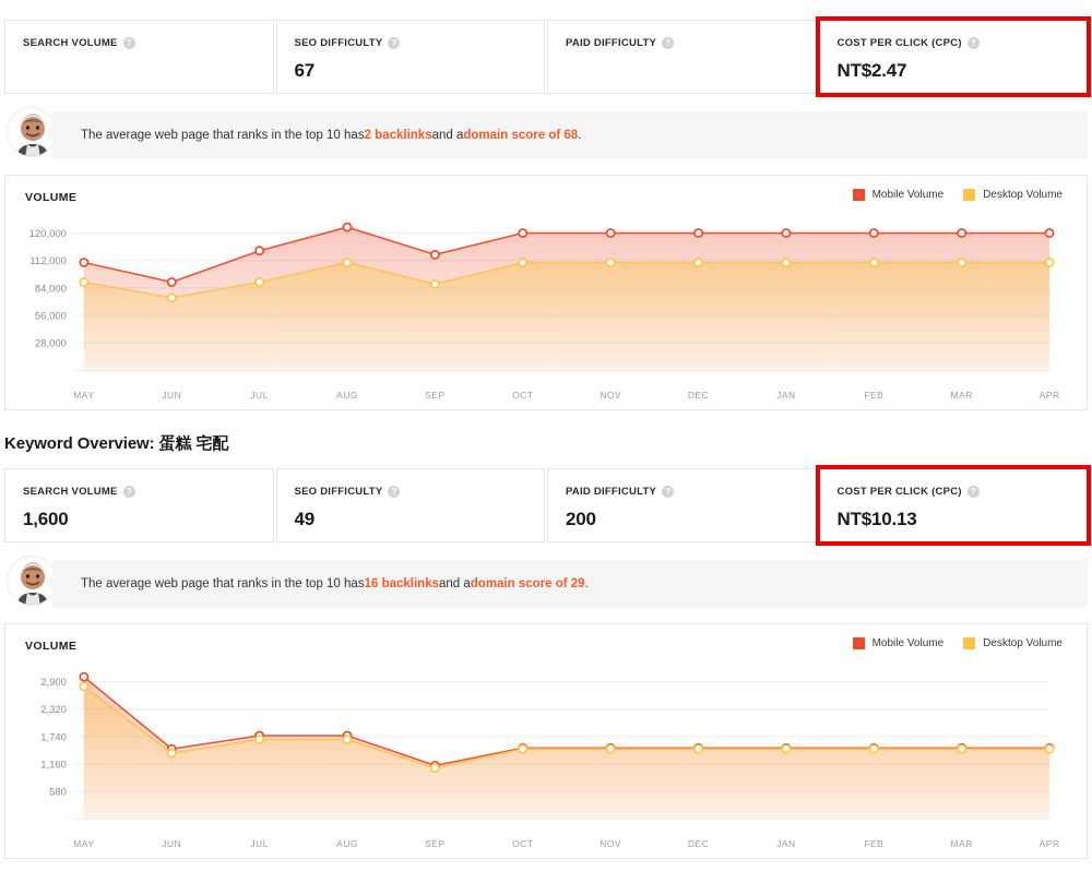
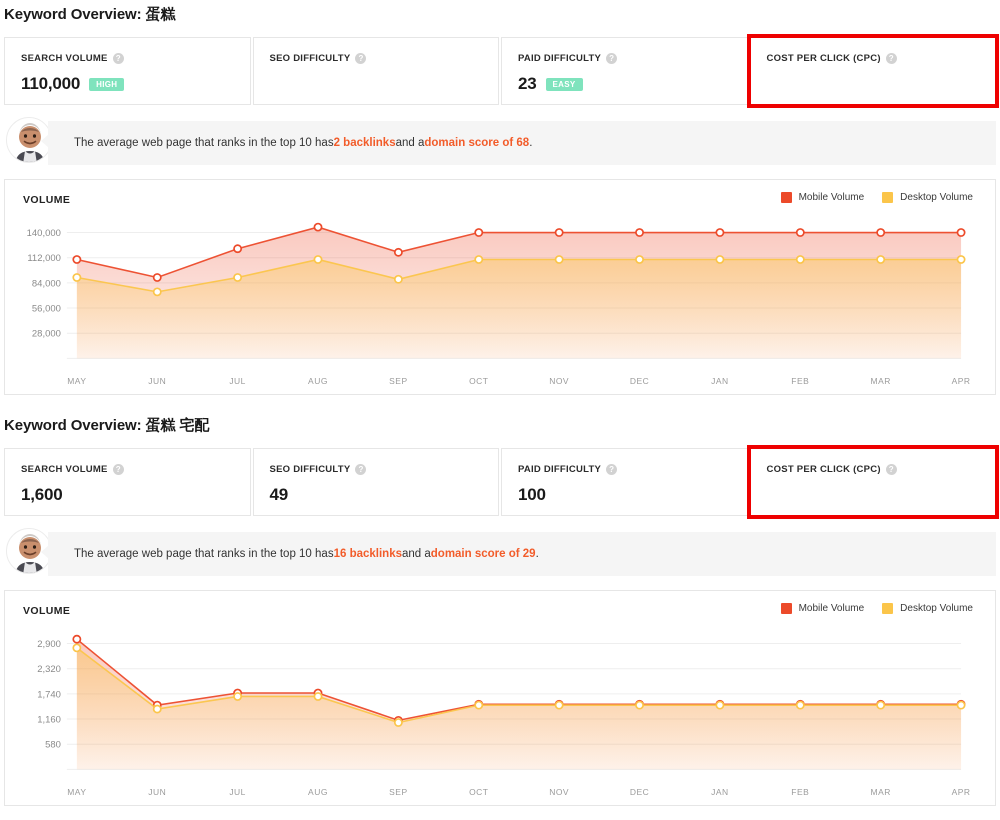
+ Keyword Overview: 蛋糕
  SEARCH VOLUME ?
+ 110,000
+ HIGH
  SEO DIFFICULTY ?
- 67
  PAID DIFFICULTY ?
+ 23
+ EASY
  COST PER CLICK (CPC) ?
- NT$2.47
  The average web page that ranks in the top 10 has
  2 backlinks
  and a
  domain score of 68
  .
  VOLUME
  Mobile Volume
  Desktop Volume
  28,000
  56,000
  84,000
  112,000
- 120,000
+ 140,000
  MAY
  JUN
  JUL
  AUG
  SEP
  OCT
  NOV
  DEC
  JAN
  FEB
  MAR
  APR
  Keyword Overview: 蛋糕 宅配
  SEARCH VOLUME ?
  1,600
  SEO DIFFICULTY ?
  49
  PAID DIFFICULTY ?
- 200
+ 100
  COST PER CLICK (CPC) ?
- NT$10.13
  The average web page that ranks in the top 10 has
  16 backlinks
  and a
  domain score of 29
  .
  VOLUME
  Mobile Volume
  Desktop Volume
  580
  1,160
  1,740
  2,320
  2,900
  MAY
  JUN
  JUL
  AUG
  SEP
  OCT
  NOV
  DEC
  JAN
  FEB
  MAR
  APR
